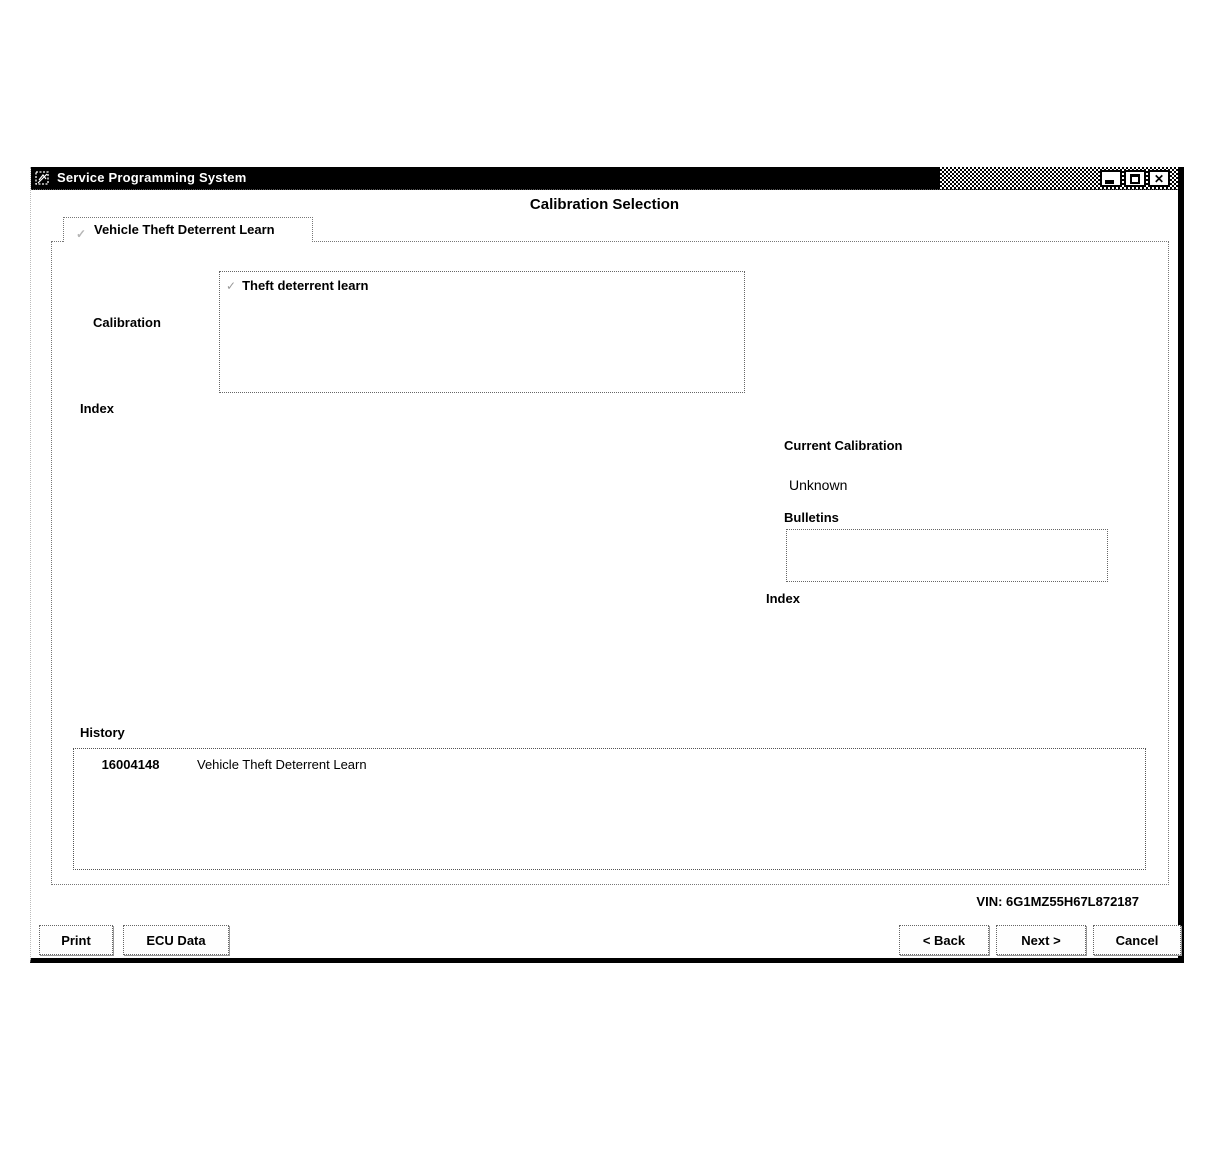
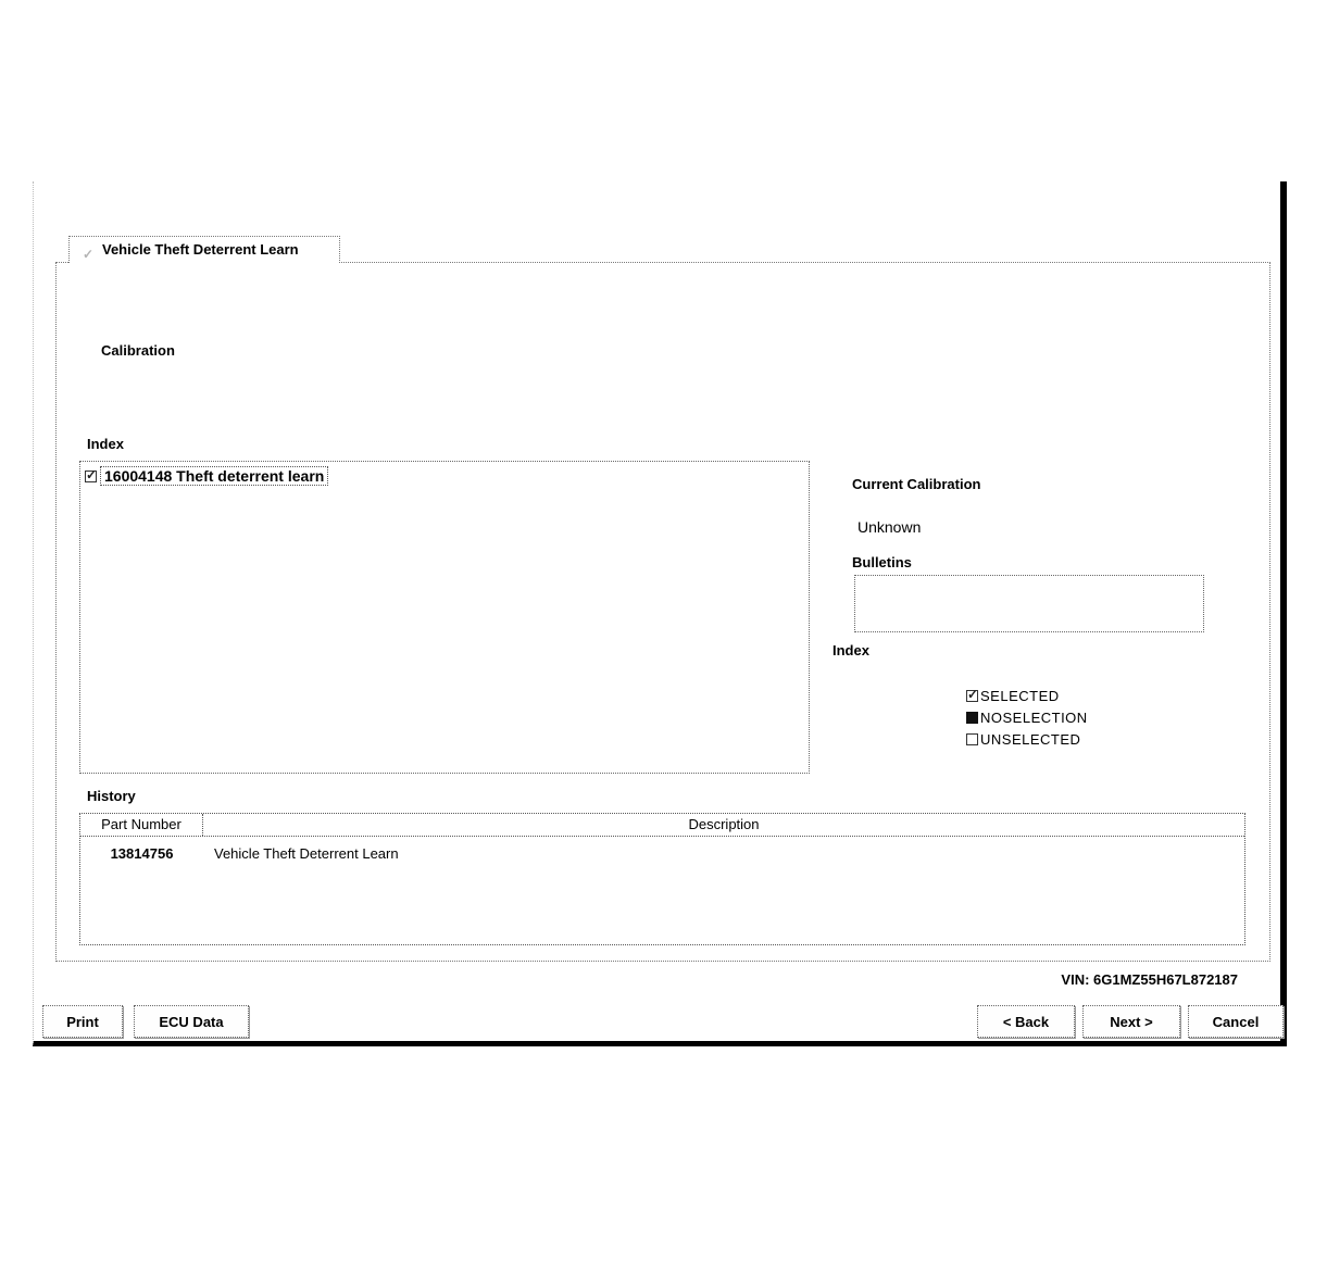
- Service Programming System
- ✕
- Calibration Selection
  ✓
  Vehicle Theft Deterrent Learn
  Calibration
- ✓ Theft deterrent learn
  Index
+ 16004148 Theft deterrent learn
  Current Calibration
  Unknown
  Bulletins
  Index
+ SELECTED
+ NOSELECTION
+ UNSELECTED
  History
+ Part Number
+ Description
- 16004148
+ 13814756
  Vehicle Theft Deterrent Learn
  VIN: 6G1MZ55H67L872187
  Print
  ECU Data
  < Back
  Next >
  Cancel
